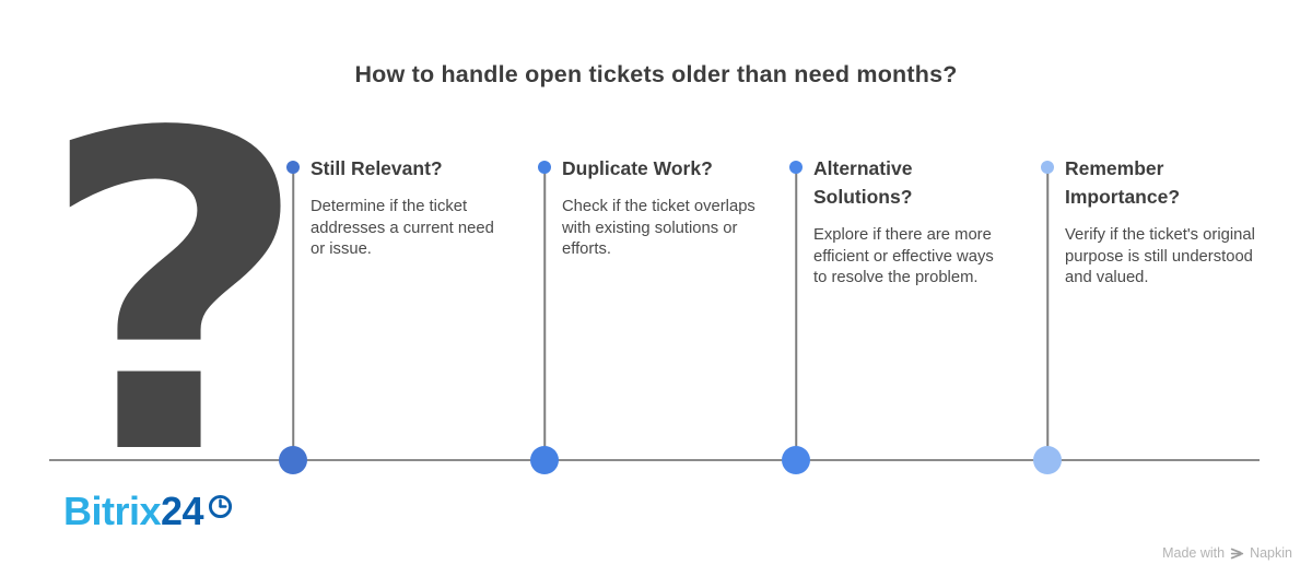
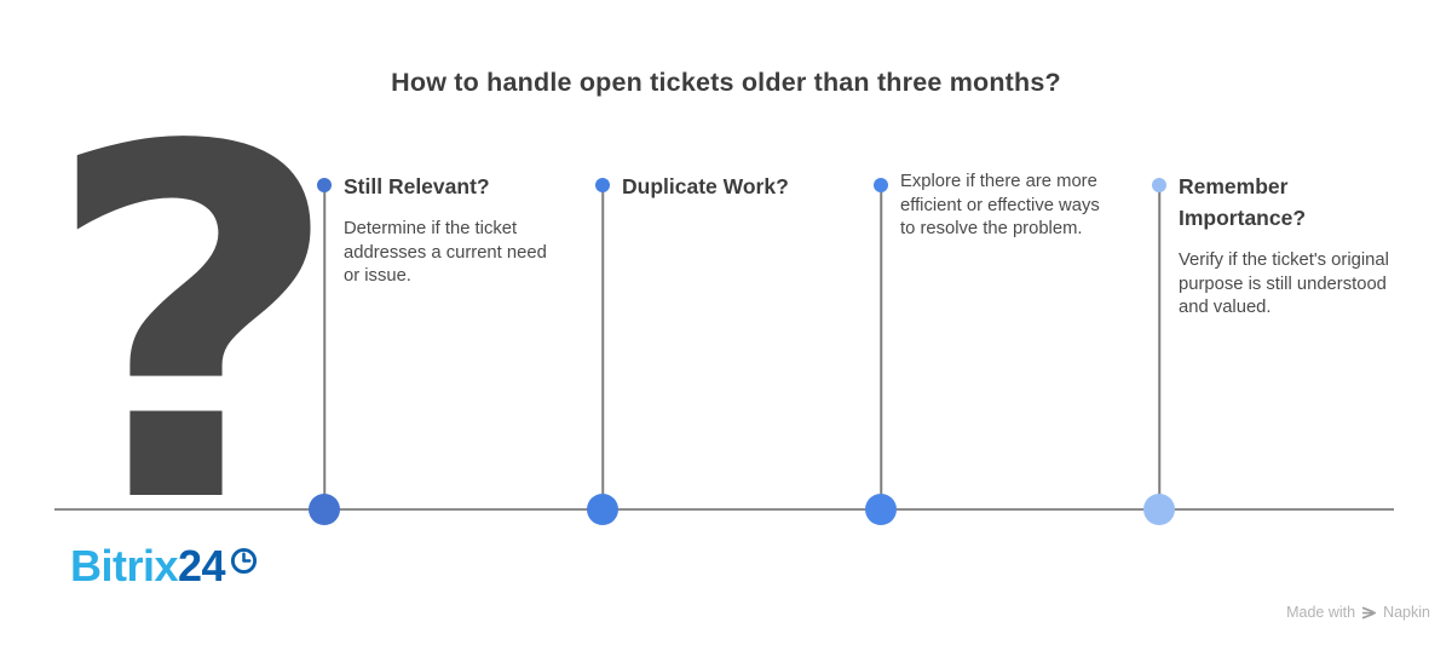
- How to handle open tickets older than need months?
+ How to handle open tickets older than three months?
  ?
  Still Relevant?
  Determine if the ticket addresses a current need or issue.
  Duplicate Work?
- Check if the ticket overlaps with existing solutions or efforts.
- Alternative Solutions?
  Explore if there are more efficient or effective ways to resolve the problem.
  Remember Importance?
  Verify if the ticket's original purpose is still understood and valued.
  Bitrix
  24
  Made with
  Napkin
